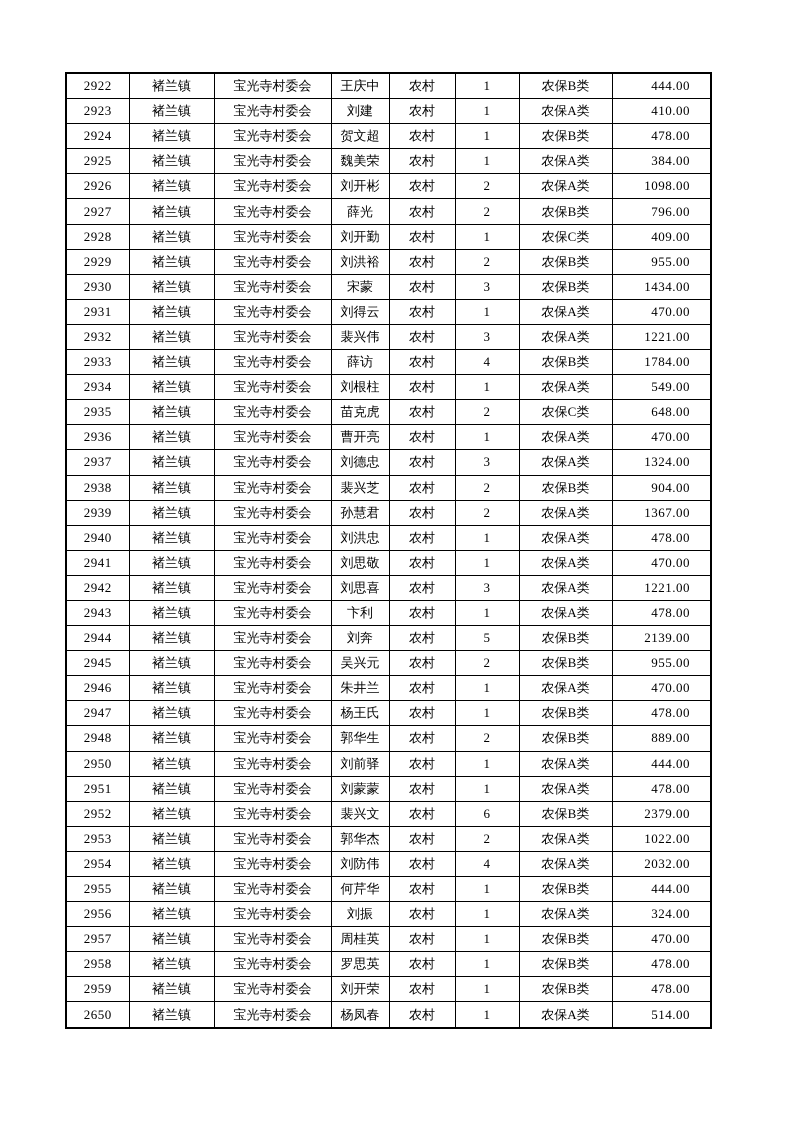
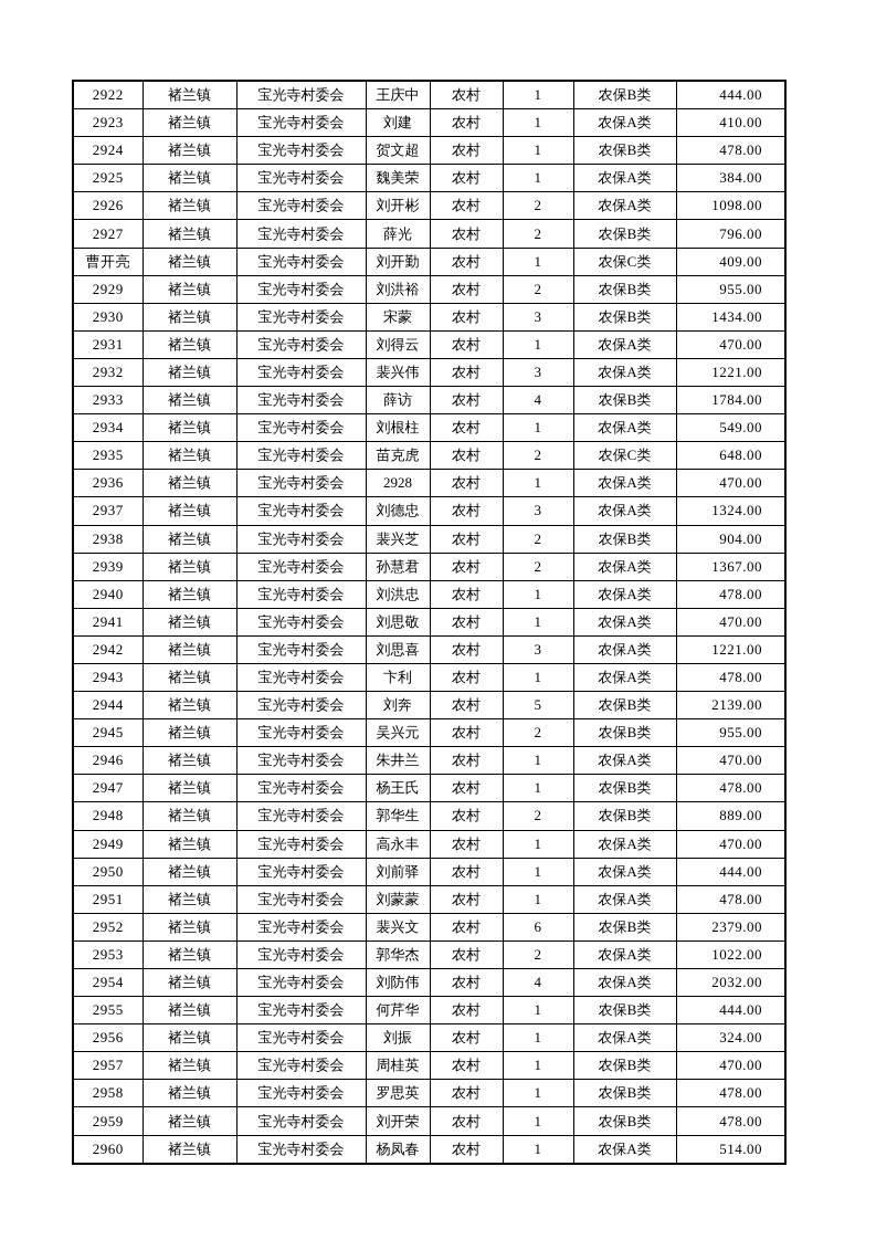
  2922	褚兰镇	宝光寺村委会	王庆中	农村	1	农保B类	444.00
  2923	褚兰镇	宝光寺村委会	刘建	农村	1	农保A类	410.00
  2924	褚兰镇	宝光寺村委会	贺文超	农村	1	农保B类	478.00
  2925	褚兰镇	宝光寺村委会	魏美荣	农村	1	农保A类	384.00
  2926	褚兰镇	宝光寺村委会	刘开彬	农村	2	农保A类	1098.00
  2927	褚兰镇	宝光寺村委会	薛光	农村	2	农保B类	796.00
- 2928	褚兰镇	宝光寺村委会	刘开勤	农村	1	农保C类	409.00
+ 曹开亮	褚兰镇	宝光寺村委会	刘开勤	农村	1	农保C类	409.00
  2929	褚兰镇	宝光寺村委会	刘洪裕	农村	2	农保B类	955.00
  2930	褚兰镇	宝光寺村委会	宋蒙	农村	3	农保B类	1434.00
  2931	褚兰镇	宝光寺村委会	刘得云	农村	1	农保A类	470.00
  2932	褚兰镇	宝光寺村委会	裴兴伟	农村	3	农保A类	1221.00
  2933	褚兰镇	宝光寺村委会	薛访	农村	4	农保B类	1784.00
  2934	褚兰镇	宝光寺村委会	刘根柱	农村	1	农保A类	549.00
  2935	褚兰镇	宝光寺村委会	苗克虎	农村	2	农保C类	648.00
- 2936	褚兰镇	宝光寺村委会	曹开亮	农村	1	农保A类	470.00
+ 2936	褚兰镇	宝光寺村委会	2928	农村	1	农保A类	470.00
  2937	褚兰镇	宝光寺村委会	刘德忠	农村	3	农保A类	1324.00
  2938	褚兰镇	宝光寺村委会	裴兴芝	农村	2	农保B类	904.00
  2939	褚兰镇	宝光寺村委会	孙慧君	农村	2	农保A类	1367.00
  2940	褚兰镇	宝光寺村委会	刘洪忠	农村	1	农保A类	478.00
  2941	褚兰镇	宝光寺村委会	刘思敬	农村	1	农保A类	470.00
  2942	褚兰镇	宝光寺村委会	刘思喜	农村	3	农保A类	1221.00
  2943	褚兰镇	宝光寺村委会	卞利	农村	1	农保A类	478.00
  2944	褚兰镇	宝光寺村委会	刘奔	农村	5	农保B类	2139.00
  2945	褚兰镇	宝光寺村委会	吴兴元	农村	2	农保B类	955.00
  2946	褚兰镇	宝光寺村委会	朱井兰	农村	1	农保A类	470.00
  2947	褚兰镇	宝光寺村委会	杨王氏	农村	1	农保B类	478.00
  2948	褚兰镇	宝光寺村委会	郭华生	农村	2	农保B类	889.00
+ 2949	褚兰镇	宝光寺村委会	高永丰	农村	1	农保A类	470.00
  2950	褚兰镇	宝光寺村委会	刘前驿	农村	1	农保A类	444.00
  2951	褚兰镇	宝光寺村委会	刘蒙蒙	农村	1	农保A类	478.00
  2952	褚兰镇	宝光寺村委会	裴兴文	农村	6	农保B类	2379.00
  2953	褚兰镇	宝光寺村委会	郭华杰	农村	2	农保A类	1022.00
  2954	褚兰镇	宝光寺村委会	刘防伟	农村	4	农保A类	2032.00
  2955	褚兰镇	宝光寺村委会	何芹华	农村	1	农保B类	444.00
  2956	褚兰镇	宝光寺村委会	刘振	农村	1	农保A类	324.00
  2957	褚兰镇	宝光寺村委会	周桂英	农村	1	农保B类	470.00
  2958	褚兰镇	宝光寺村委会	罗思英	农村	1	农保B类	478.00
  2959	褚兰镇	宝光寺村委会	刘开荣	农村	1	农保B类	478.00
- 2650	褚兰镇	宝光寺村委会	杨凤春	农村	1	农保A类	514.00
+ 2960	褚兰镇	宝光寺村委会	杨凤春	农村	1	农保A类	514.00
